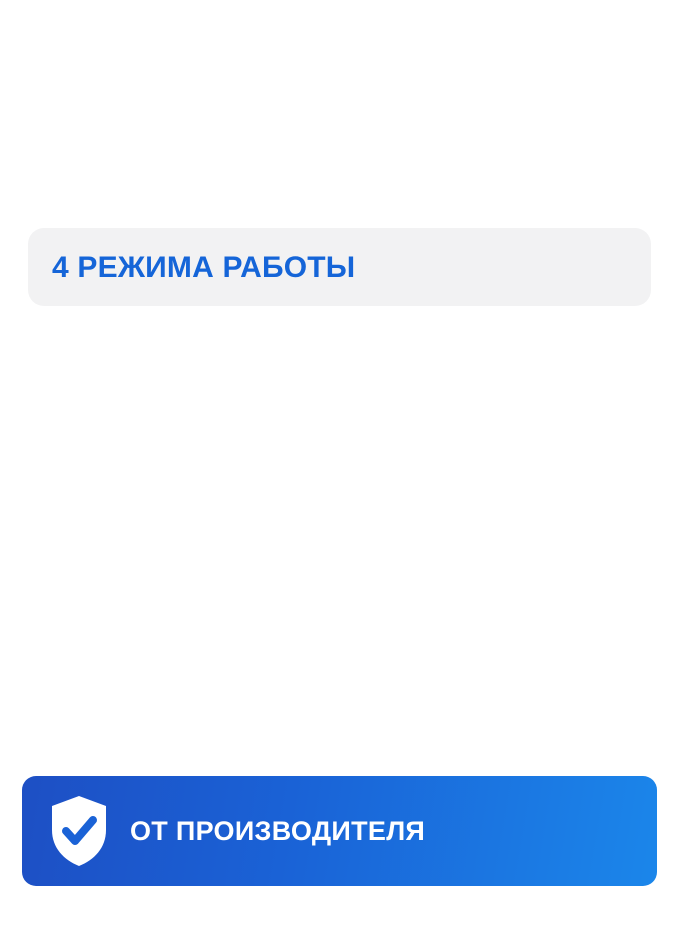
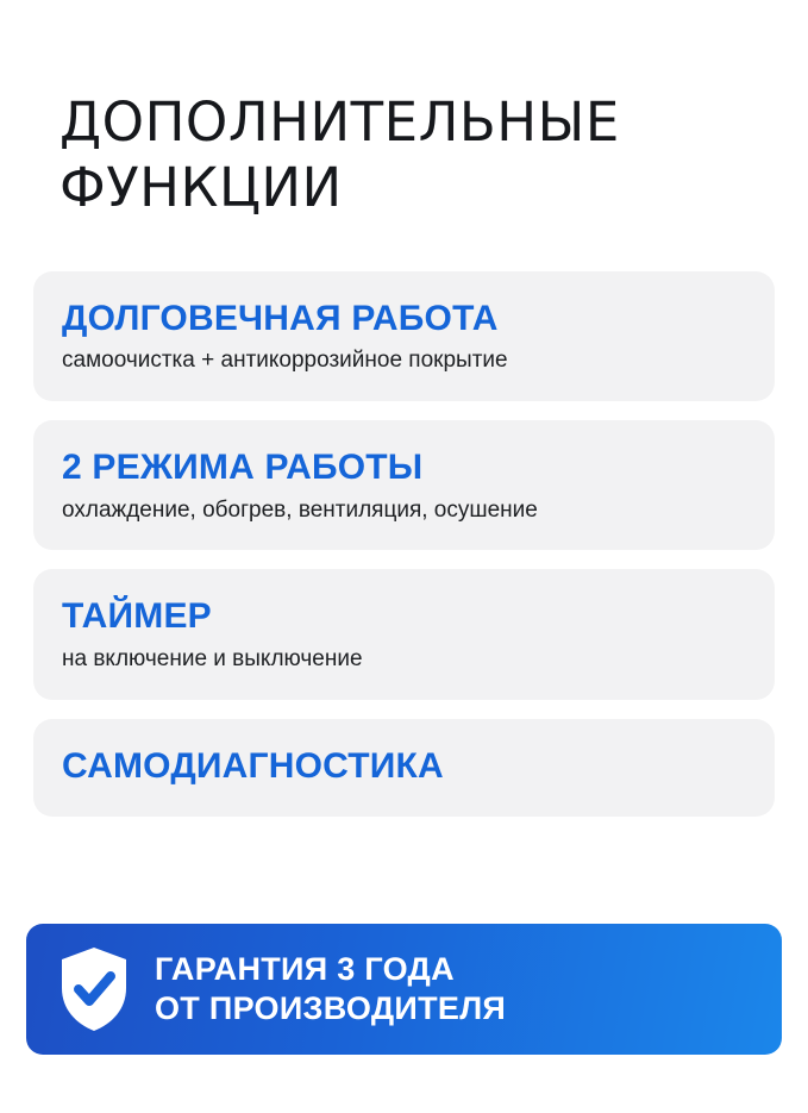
+ ДОПОЛНИТЕЛЬНЫЕ ФУНКЦИИ
+ ДОЛГОВЕЧНАЯ РАБОТА
+ самоочистка + антикоррозийное покрытие
- 4 РЕЖИМА РАБОТЫ
+ 2 РЕЖИМА РАБОТЫ
+ охлаждение, обогрев, вентиляция, осушение
+ ТАЙМЕР
+ на включение и выключение
+ САМОДИАГНОСТИКА
+ ГАРАНТИЯ 3 ГОДА
  ОТ ПРОИЗВОДИТЕЛЯ
